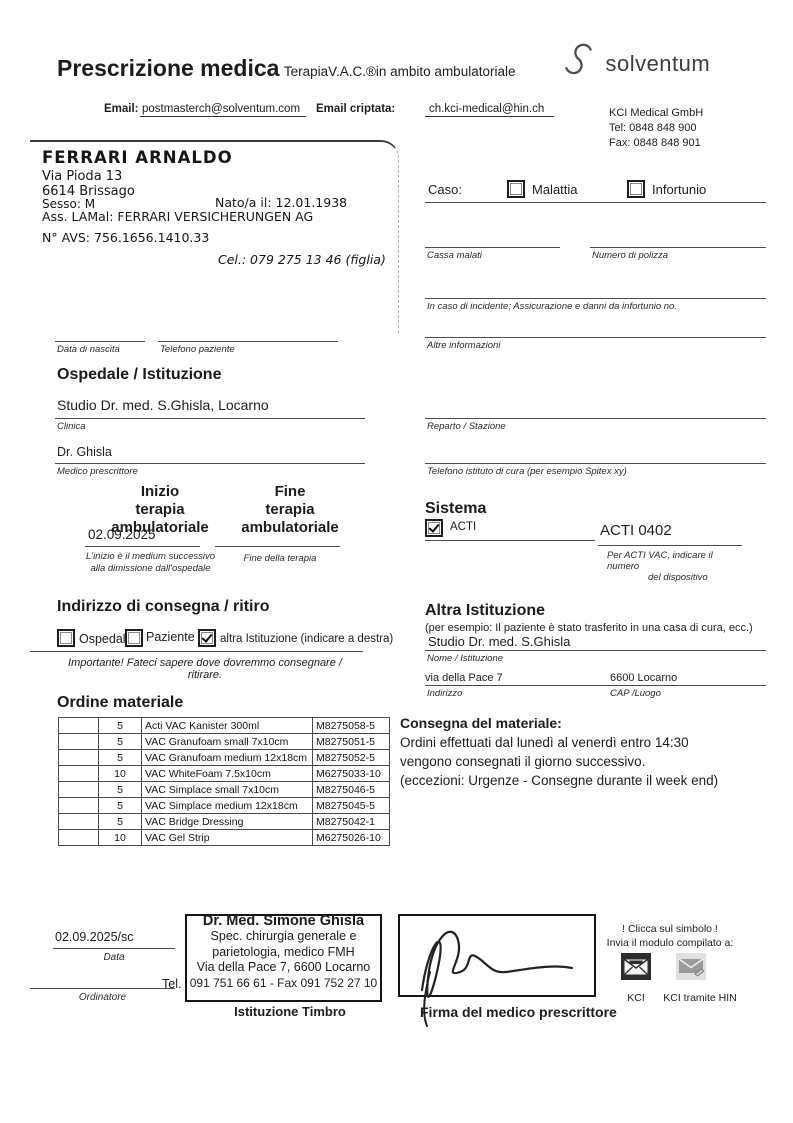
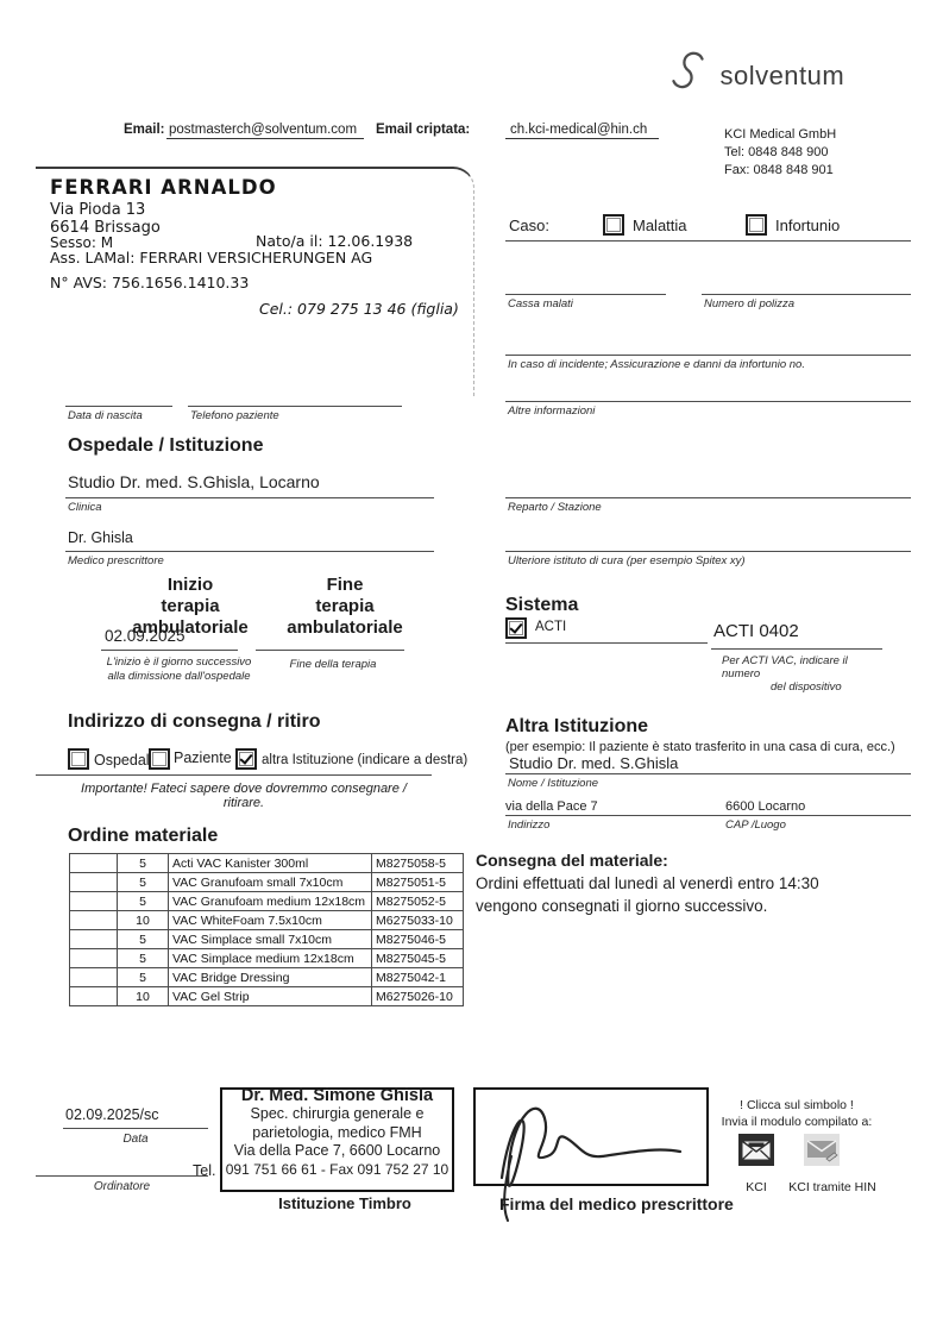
- Prescrizione medica TerapiaV.A.C.®in ambito ambulatoriale
  solventum
  Email:
  postmasterch@solventum.com
  Email criptata:
  ch.kci-medical@hin.ch
  KCI Medical GmbH
  Tel: 0848 848 900
  Fax: 0848 848 901
  FERRARI ARNALDO
  Via Pioda 13
  6614 Brissago
  Sesso: M
- Nato/a il: 12.01.1938
+ Nato/a il: 12.06.1938
  Ass. LAMal: FERRARI VERSICHERUNGEN AG
  N° AVS: 756.1656.1410.33
  Cel.: 079 275 13 46 (figlia)
  Caso:
  Malattia
  Infortunio
  Cassa malati
  Numero di polizza
  In caso di incidente; Assicurazione e danni da infortunio no.
  Altre informazioni
  Data di nascita
  Telefono paziente
  Ospedale / Istituzione
  Studio Dr. med. S.Ghisla, Locarno
  Clinica
  Dr. Ghisla
  Medico prescrittore
  Reparto / Stazione
- Telefono istituto di cura (per esempio Spitex xy)
+ Ulteriore istituto di cura (per esempio Spitex xy)
  Inizio
  terapia ambulatoriale
  Fine
  terapia ambulatoriale
  02.09.2025
- L'inizio è il medium successivo
+ L'inizio è il giorno successivo
  alla dimissione dall'ospedale
  Fine della terapia
  Sistema
  ACTI
  ACTI 0402
  Per ACTI VAC, indicare il
  numero
  del dispositivo
  Indirizzo di consegna / ritiro
  Ospeda
  Paziente
  altra Istituzione (indicare a destra)
  Importante! Fateci sapere dove dovremmo consegnare / ritirare.
  Altra Istituzione
  (per esempio: Il paziente è stato trasferito in una casa di cura, ecc.)
  Studio Dr. med. S.Ghisla
  Nome / Istituzione
  via della Pace 7
  6600 Locarno
  Indirizzo
  CAP /Luogo
  Ordine materiale
  	5	Acti VAC Kanister 300ml	M8275058-5
  	5	VAC Granufoam small 7x10cm	M8275051-5
  	5	VAC Granufoam medium 12x18cm	M8275052-5
  	10	VAC WhiteFoam 7.5x10cm	M6275033-10
  	5	VAC Simplace small 7x10cm	M8275046-5
  	5	VAC Simplace medium 12x18cm	M8275045-5
  	5	VAC Bridge Dressing	M8275042-1
  	10	VAC Gel Strip	M6275026-10
  Consegna del materiale:
  Ordini effettuati dal lunedì al venerdì entro 14:30
  vengono consegnati il giorno successivo.
- (eccezioni: Urgenze - Consegne durante il week end)
  02.09.2025/sc
  Data
  Ordinatore
  Tel.
  Dr. Med. Simone Ghisla
  Spec. chirurgia generale e
  parietologia, medico FMH
  Via della Pace 7, 6600 Locarno
  091 751 66 61 - Fax 091 752 27 10
  Istituzione Timbro
  Firma del medico prescrittore
  ! Clicca sul simbolo !
  Invia il modulo compilato a:
  KCI
  KCI tramite HIN
